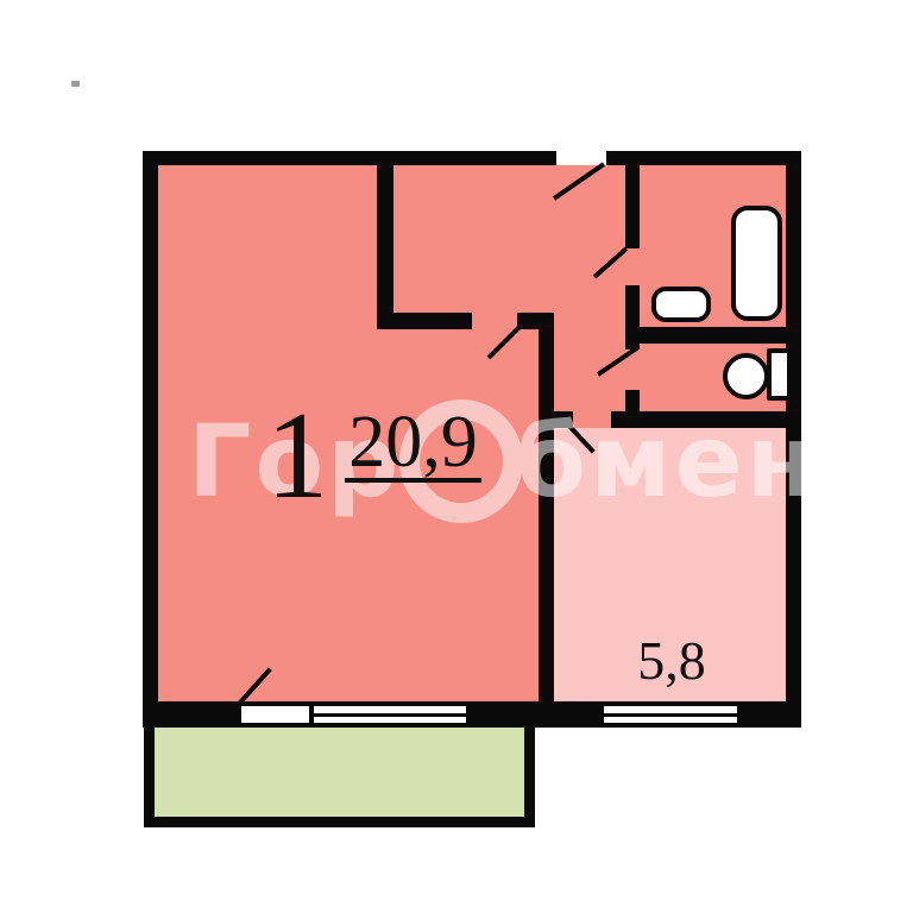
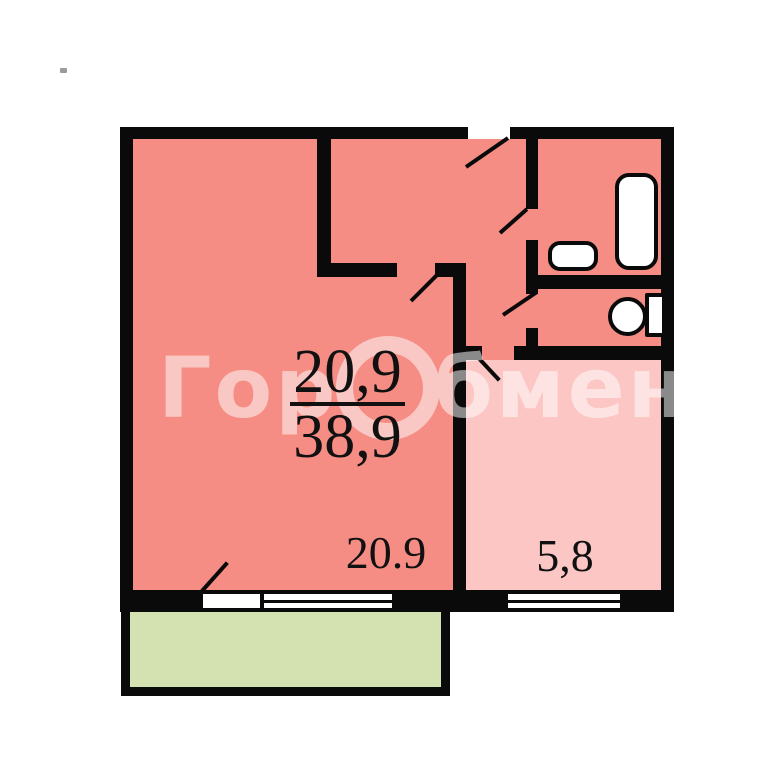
  Гор
  бмен
- 1
  20,9
+ 38,9
+ 20.9
  5,8
